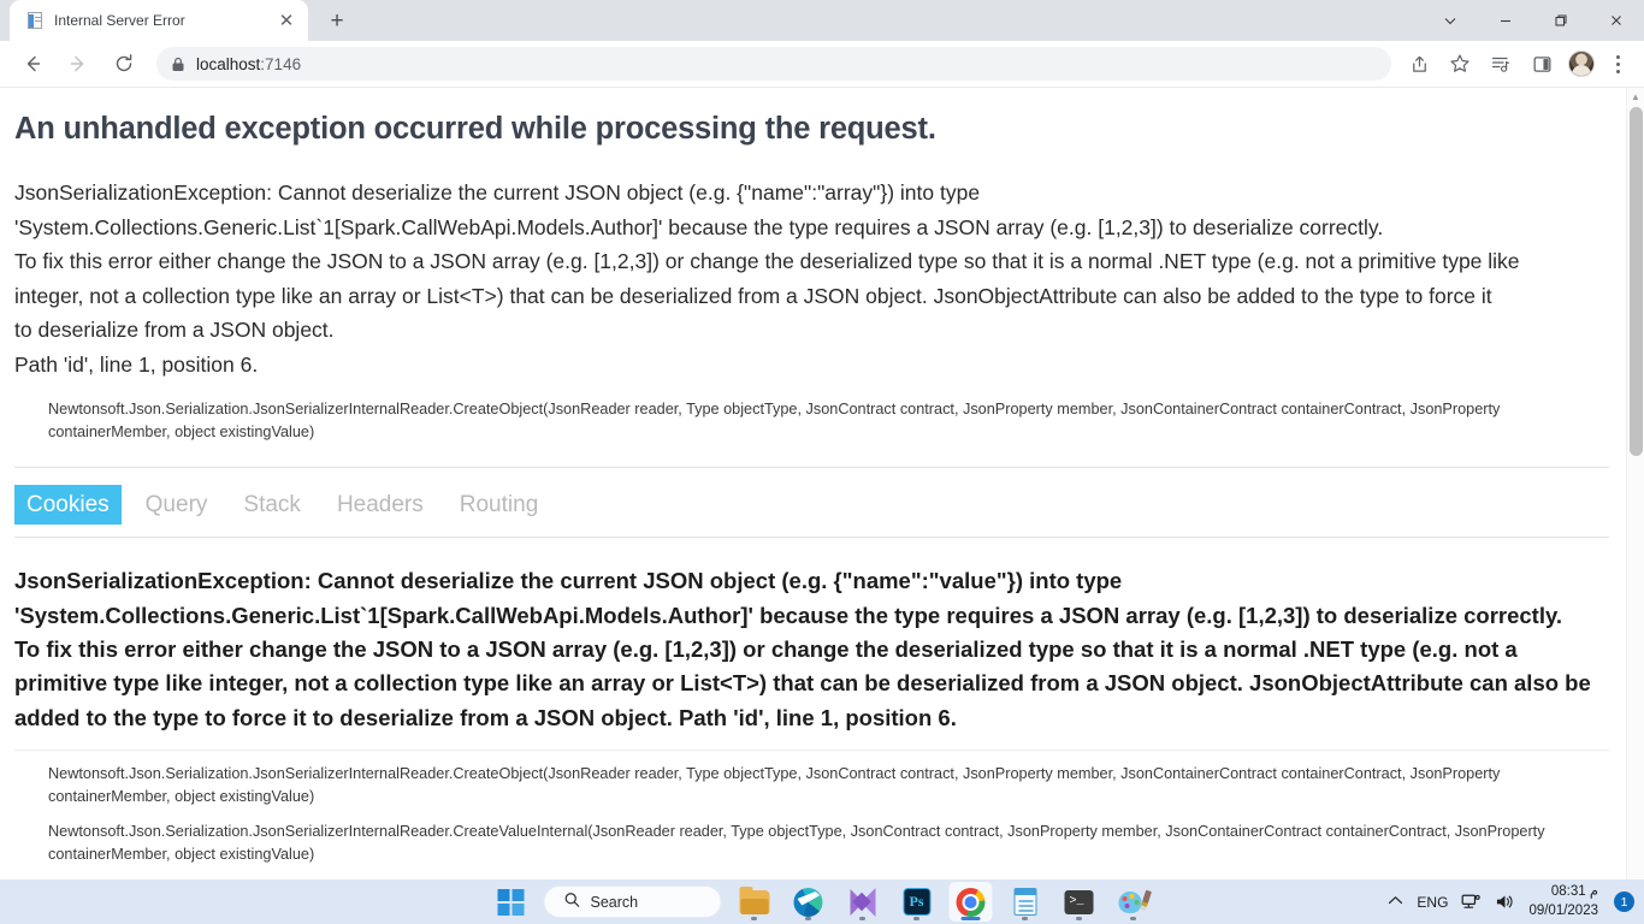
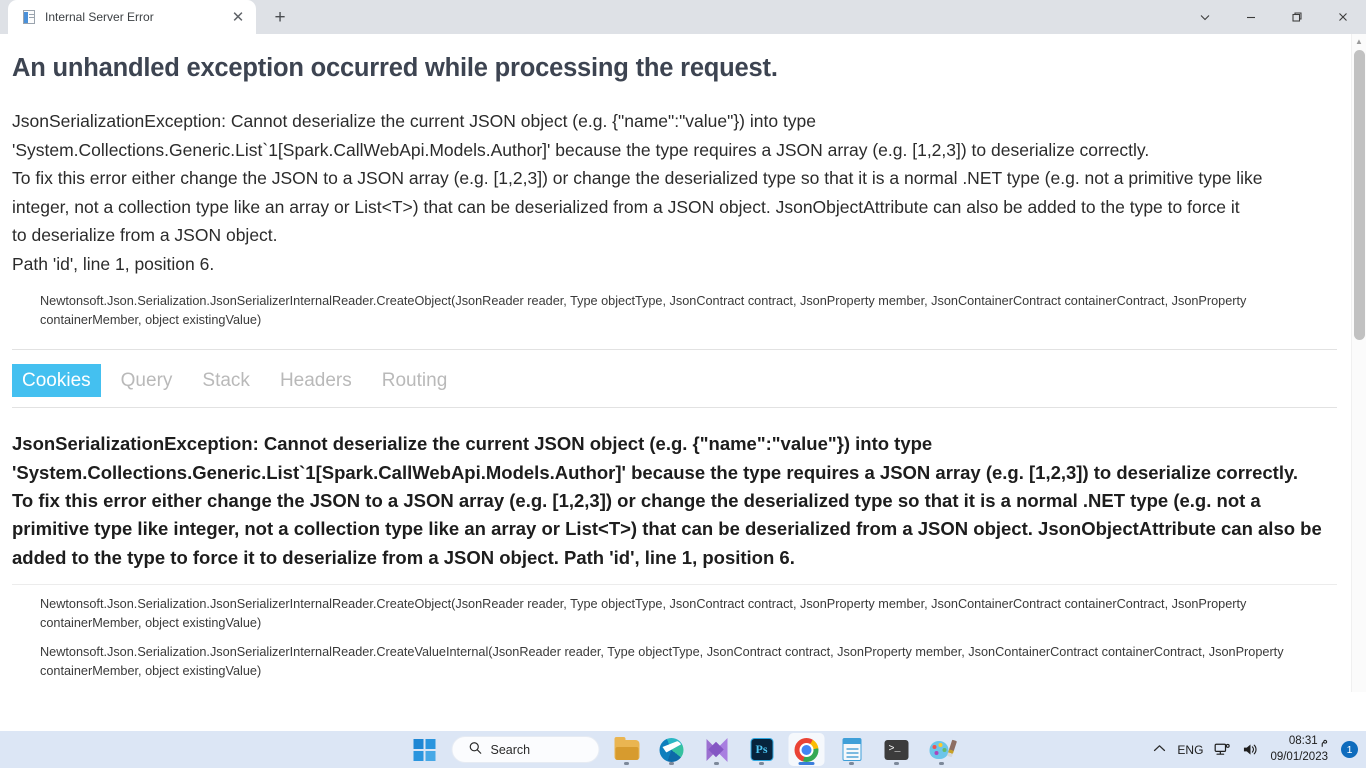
  Internal Server Error
  ✕
  +
- localhost:7146
  An unhandled exception occurred while processing the request.
- JsonSerializationException: Cannot deserialize the current JSON object (e.g. {"name":"array"}) into type
+ JsonSerializationException: Cannot deserialize the current JSON object (e.g. {"name":"value"}) into type
  'System.Collections.Generic.List`1[Spark.CallWebApi.Models.Author]' because the type requires a JSON array (e.g. [1,2,3]) to deserialize correctly.
  To fix this error either change the JSON to a JSON array (e.g. [1,2,3]) or change the deserialized type so that it is a normal .NET type (e.g. not a primitive type like
  integer, not a collection type like an array or List<T>) that can be deserialized from a JSON object. JsonObjectAttribute can also be added to the type to force it
  to deserialize from a JSON object.
  Path 'id', line 1, position 6.
  Newtonsoft.Json.Serialization.JsonSerializerInternalReader.CreateObject(JsonReader reader, Type objectType, JsonContract contract, JsonProperty member, JsonContainerContract containerContract, JsonProperty containerMember, object existingValue)
  Cookies
  Query
  Stack
  Headers
  Routing
  JsonSerializationException: Cannot deserialize the current JSON object (e.g. {"name":"value"}) into type 'System.Collections.Generic.List`1[Spark.CallWebApi.Models.Author]' because the type requires a JSON array (e.g. [1,2,3]) to deserialize correctly. To fix this error either change the JSON to a JSON array (e.g. [1,2,3]) or change the deserialized type so that it is a normal .NET type (e.g. not a primitive type like integer, not a collection type like an array or List<T>) that can be deserialized from a JSON object. JsonObjectAttribute can also be added to the type to force it to deserialize from a JSON object. Path 'id', line 1, position 6.
  Newtonsoft.Json.Serialization.JsonSerializerInternalReader.CreateObject(JsonReader reader, Type objectType, JsonContract contract, JsonProperty member, JsonContainerContract containerContract, JsonProperty containerMember, object existingValue)
  Newtonsoft.Json.Serialization.JsonSerializerInternalReader.CreateValueInternal(JsonReader reader, Type objectType, JsonContract contract, JsonProperty member, JsonContainerContract containerContract, JsonProperty containerMember, object existingValue)
  ▲
  Search
  Ps
  >_
  ENG
  م 08:31
  09/01/2023
  1
